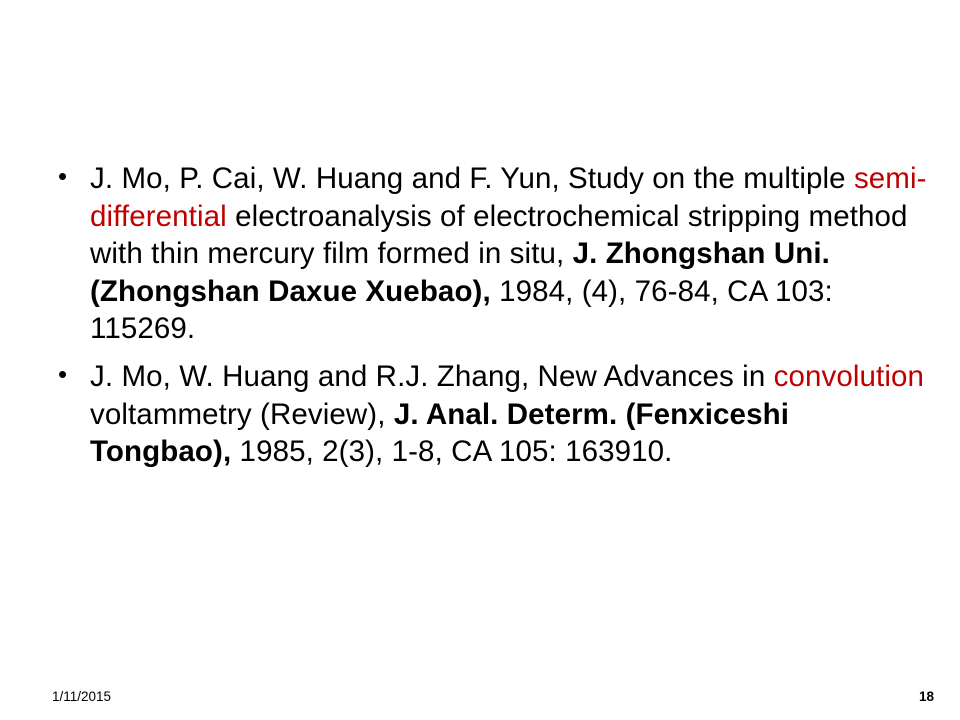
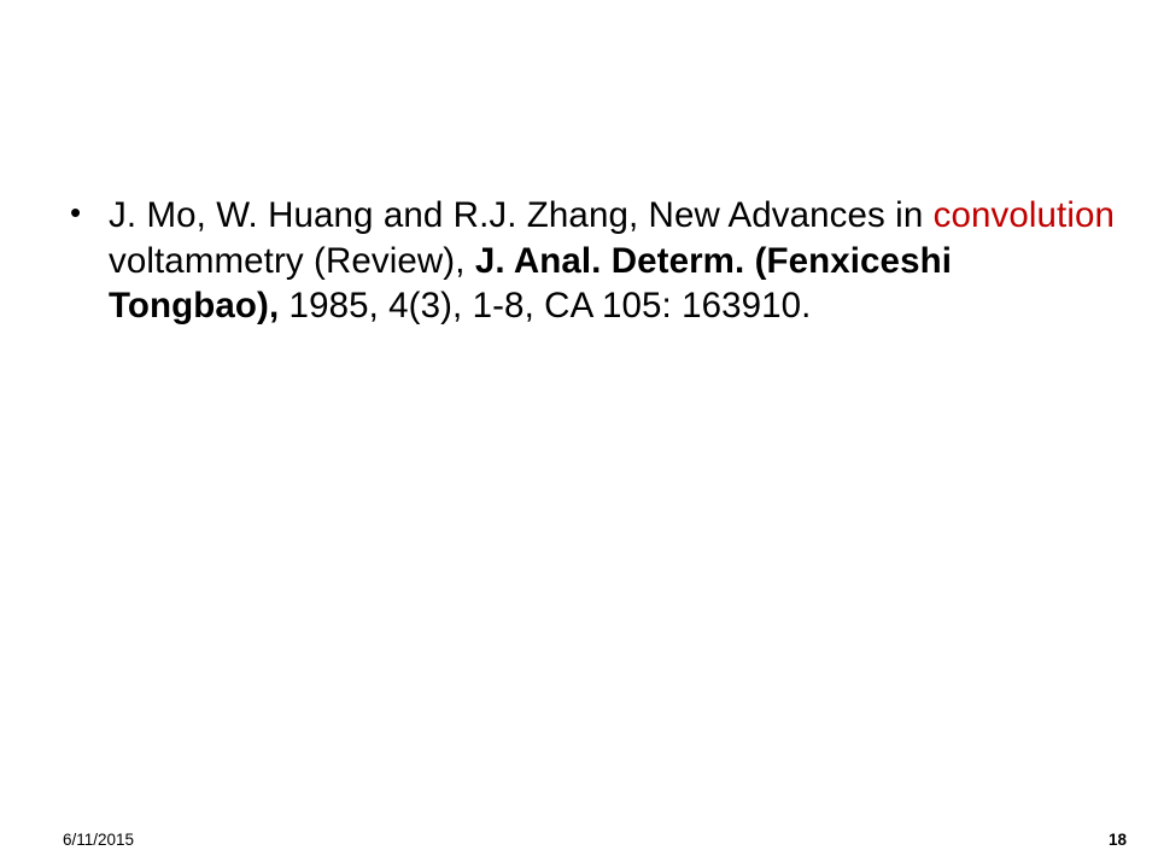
- J. Mo, P. Cai, W. Huang and F. Yun, Study on the multiple semi-differential electroanalysis of electrochemical stripping method with thin mercury film formed in situ, J. Zhongshan Uni. (Zhongshan Daxue Xuebao), 1984, (4), 76-84, CA 103: 115269.
- J. Mo, W. Huang and R.J. Zhang, New Advances in convolution voltammetry (Review), J. Anal. Determ. (Fenxiceshi Tongbao), 1985, 2(3), 1-8, CA 105: 163910.
+ J. Mo, W. Huang and R.J. Zhang, New Advances in convolution voltammetry (Review), J. Anal. Determ. (Fenxiceshi Tongbao), 1985, 4(3), 1-8, CA 105: 163910.
- 1/11/2015
+ 6/11/2015
  18
